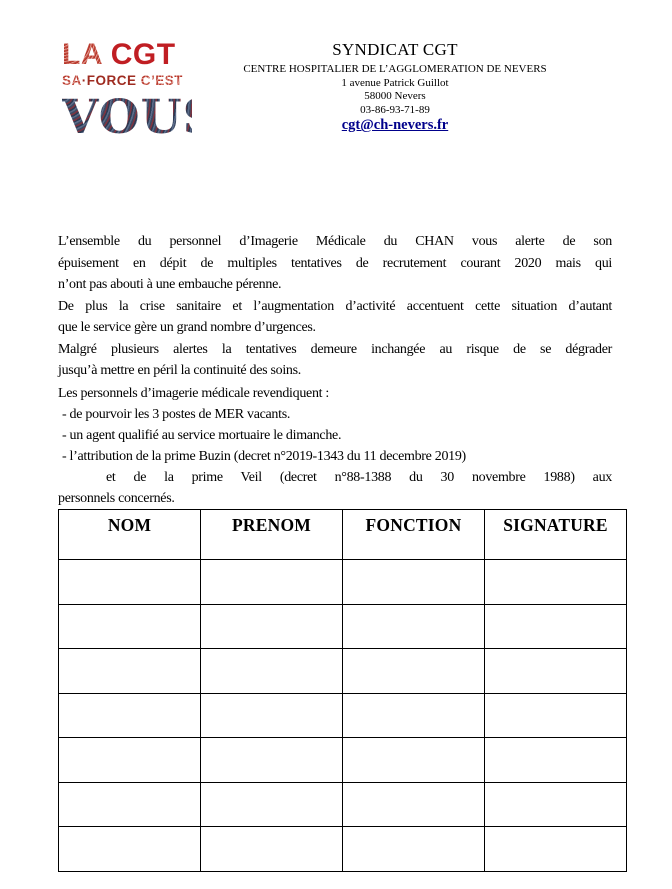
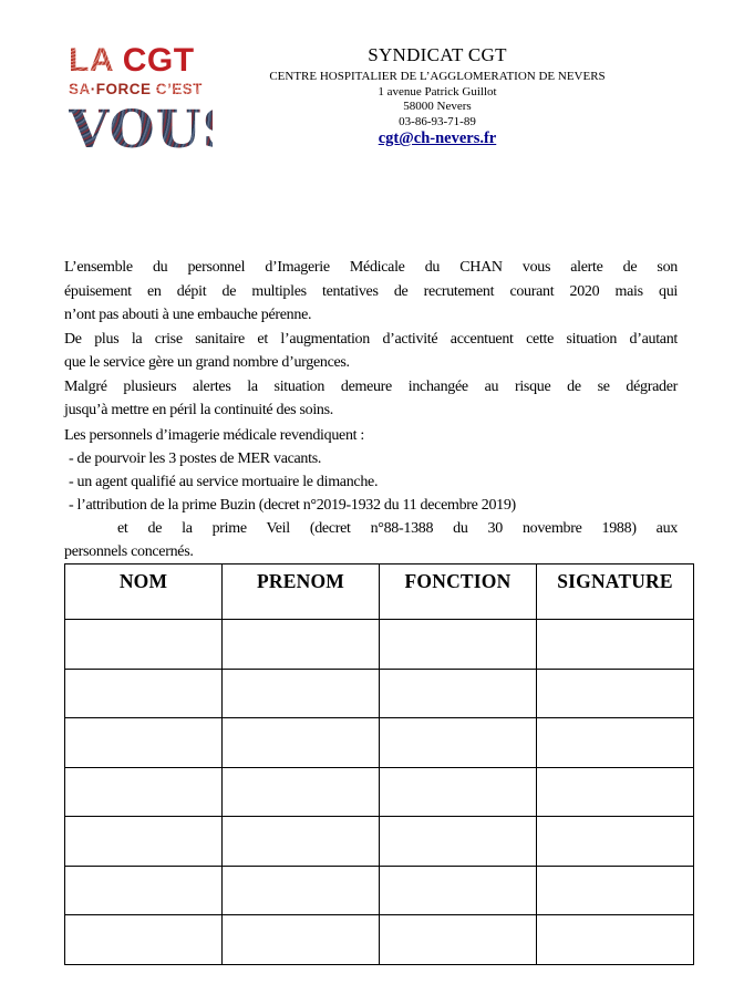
  LA CGT
  SA·FORCE C’EST
  SYNDICAT CGT
  CENTRE HOSPITALIER DE L’AGGLOMERATION DE NEVERS
  1 avenue Patrick Guillot
  58000 Nevers
  03-86-93-71-89
  cgt@ch-nevers.fr
  L’ensemble du personnel d’Imagerie Médicale du CHAN vous alerte de son
  épuisement en dépit de multiples tentatives de recrutement courant 2020 mais qui
  n’ont pas abouti à une embauche pérenne.
  De plus la crise sanitaire et l’augmentation d’activité accentuent cette situation d’autant
  que le service gère un grand nombre d’urgences.
- Malgré plusieurs alertes la tentatives demeure inchangée au risque de se dégrader
+ Malgré plusieurs alertes la situation demeure inchangée au risque de se dégrader
  jusqu’à mettre en péril la continuité des soins.
  Les personnels d’imagerie médicale revendiquent :
  - de pourvoir les 3 postes de MER vacants.
  - un agent qualifié au service mortuaire le dimanche.
- - l’attribution de la prime Buzin (decret n°2019-1343 du 11 decembre 2019)
+ - l’attribution de la prime Buzin (decret n°2019-1932 du 11 decembre 2019)
  et de la prime Veil (decret n°88-1388 du 30 novembre 1988) aux
  personnels concernés.
  NOM	PRENOM	FONCTION	SIGNATURE
